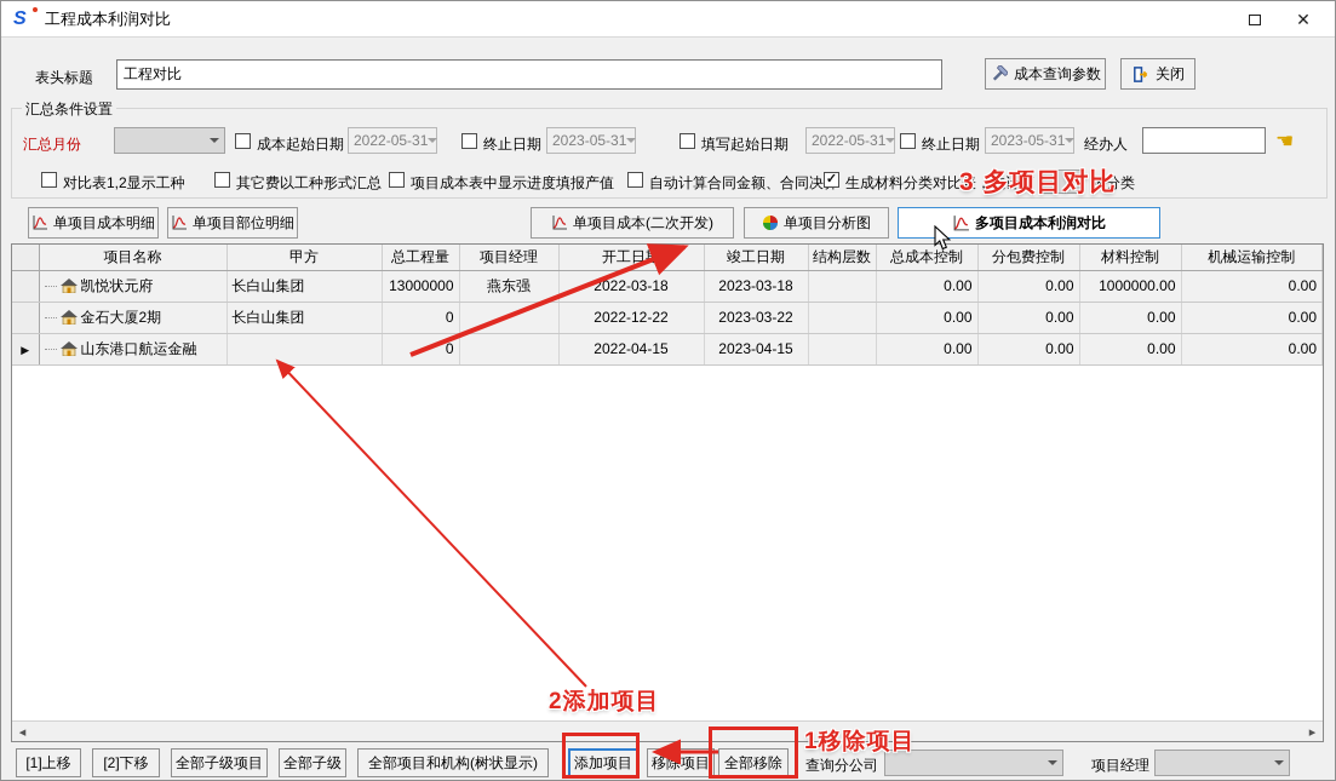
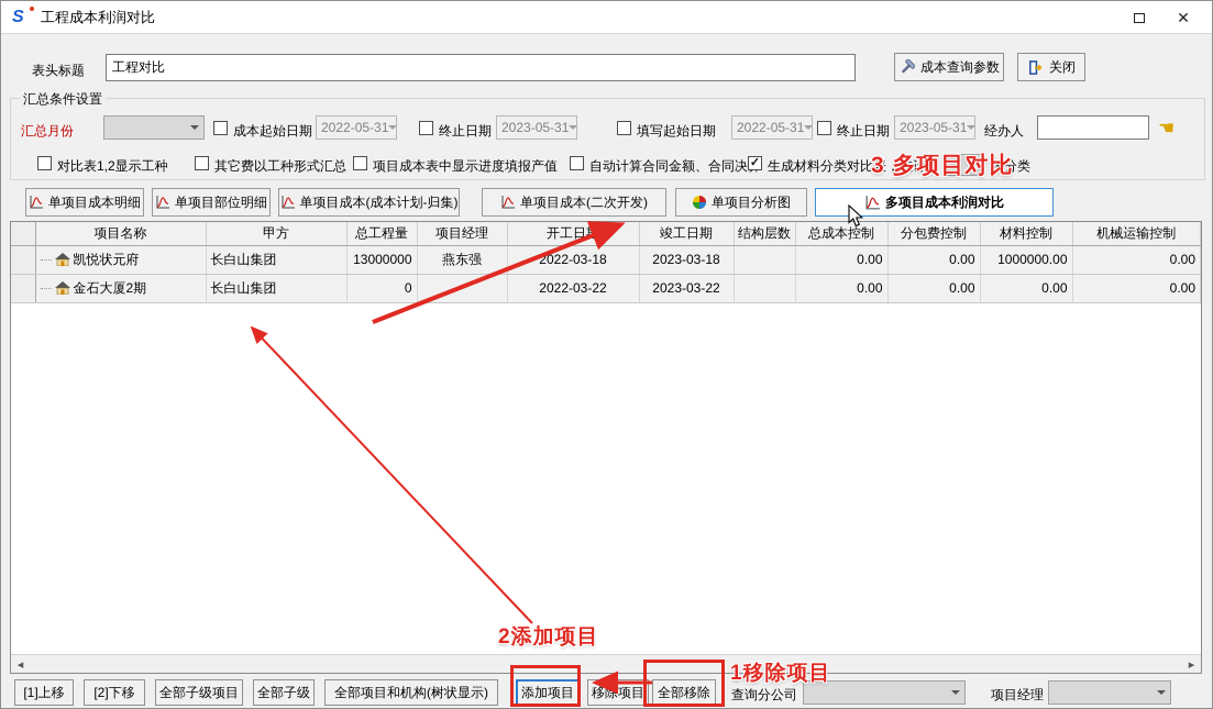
  S
  工程成本利润对比
  ✕
  表头标题
  工程对比
  成本查询参数
  关闭
  汇总条件设置
  汇总月份
  成本起始日期
  2022-05-31
  终止日期
  2023-05-31
  填写起始日期
  2022-05-31
  终止日期
  2023-05-31
  经办人
  ☚
  对比表1,2显示工种
  其它费以工种形式汇总
  项目成本表中显示进度填报产值
  自动计算合同金额、合同决
  生成材料分类对比表，统计第
  级分类
  单项目成本明细
  单项目部位明细
+ 单项目成本(成本计划-归集)
  单项目成本(二次开发)
  单项目分析图
  多项目成本利润对比
  	项目名称	甲方	总工程量	项目经理	开工日期	竣工日期	结构层数	总成本控制	分包费控制	材料控制	机械运输控制
  	凯悦状元府	长白山集团	13000000	燕东强	2022-03-18	2023-03-18		0.00	0.00	1000000.00	0.00
- 	金石大厦2期	长白山集团	0		2022-12-22	2023-03-22		0.00	0.00	0.00	0.00
+ 	金石大厦2期	长白山集团	0		2022-03-22	2023-03-22		0.00	0.00	0.00	0.00
- ▶	山东港口航运金融		0		2022-04-15	2023-04-15		0.00	0.00	0.00	0.00
  ◂
  ▸
  [1]上移
  [2]下移
  全部子级项目
  全部子级
  全部项目和机构(树状显示)
  添加项目
  移除项目
  全部移除
  查询分公司
  项目经理
  3 多项目对比
  2添加项目
  1移除项目
